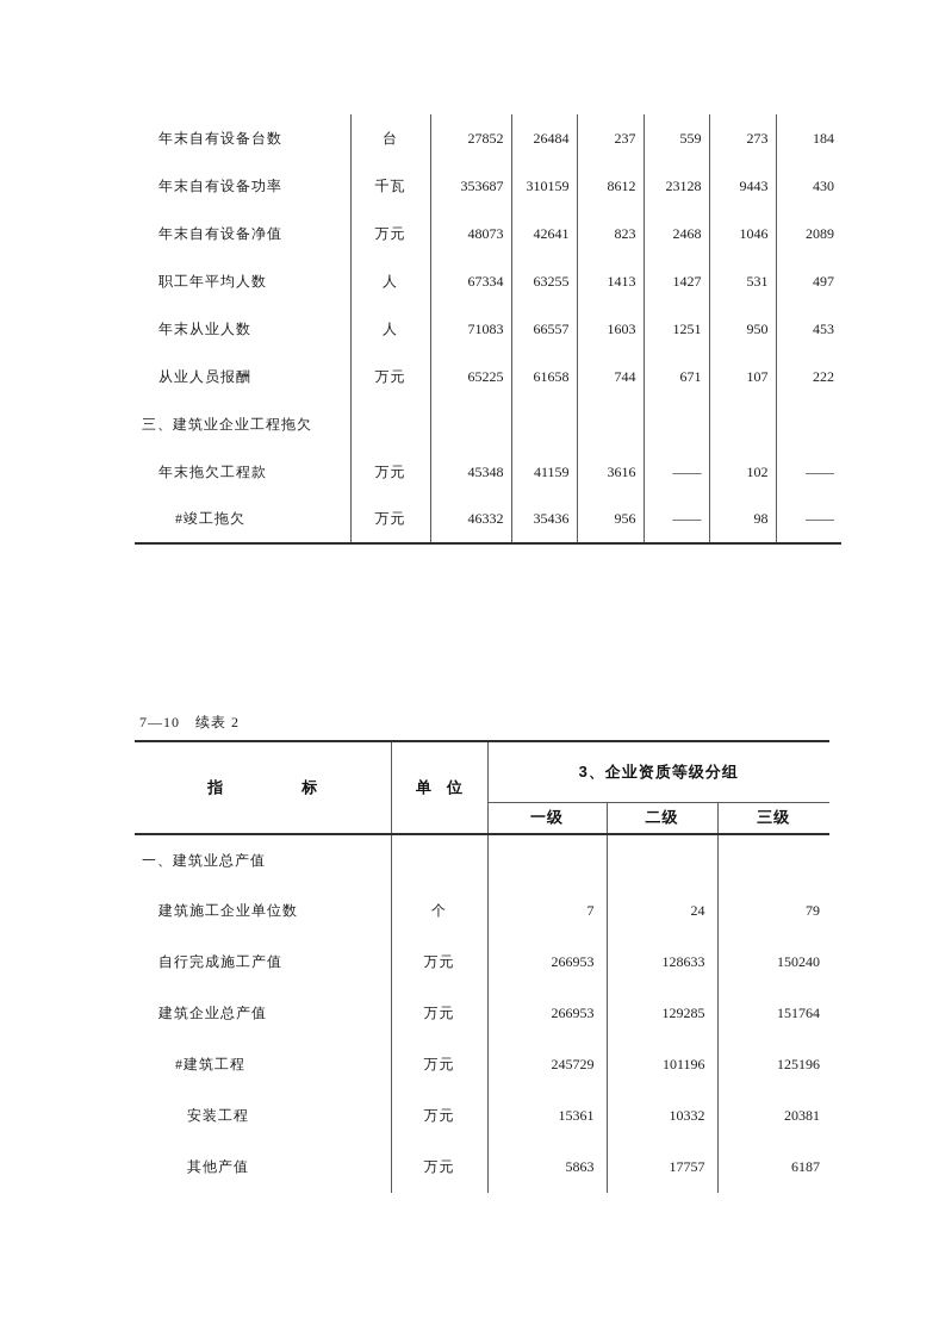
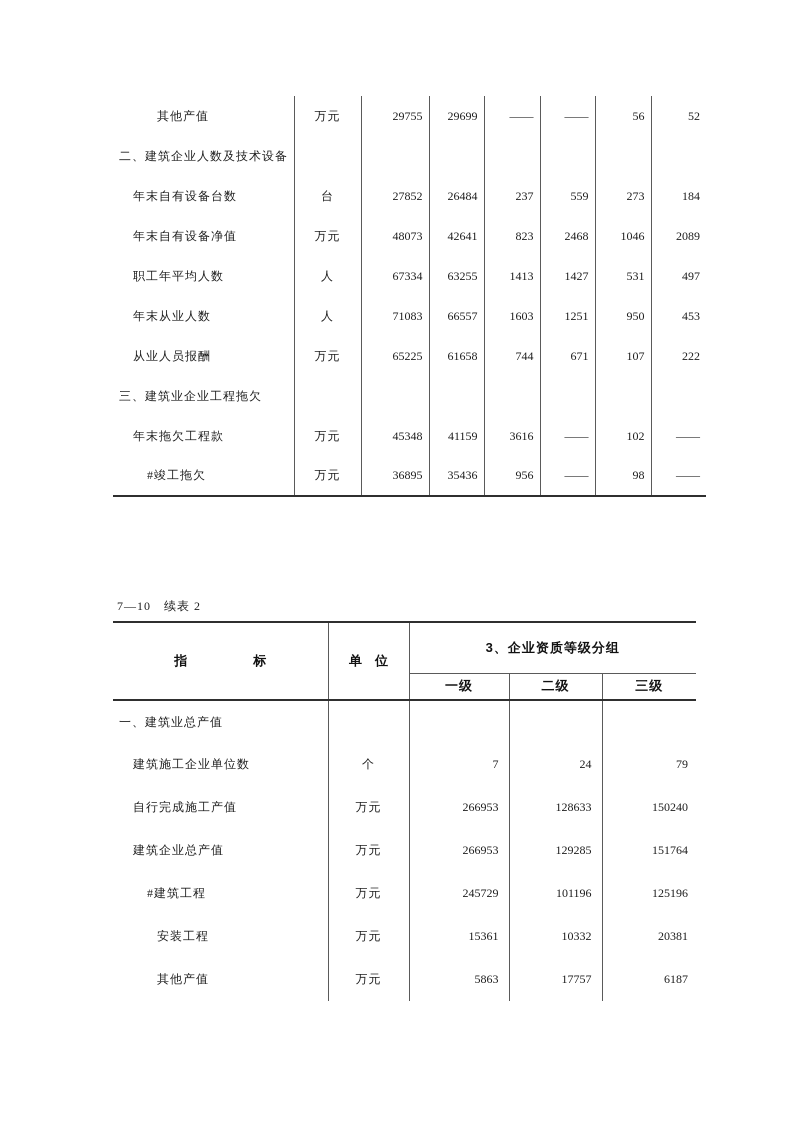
+ 其他产值	万元	29755	29699	——	——	56	52
+ 二、建筑企业人数及技术设备
  年末自有设备台数	台	27852	26484	237	559	273	184
- 年末自有设备功率	千瓦	353687	310159	8612	23128	9443	430
  年末自有设备净值	万元	48073	42641	823	2468	1046	2089
  职工年平均人数	人	67334	63255	1413	1427	531	497
  年末从业人数	人	71083	66557	1603	1251	950	453
  从业人员报酬	万元	65225	61658	744	671	107	222
  三、建筑业企业工程拖欠
  年末拖欠工程款	万元	45348	41159	3616	——	102	——
- #竣工拖欠	万元	46332	35436	956	——	98	——
+ #竣工拖欠	万元	36895	35436	956	——	98	——
  7—10 续表 2
  指 标	单 位	3、企业资质等级分组
  一级	二级	三级
  一、建筑业总产值
  建筑施工企业单位数	个	7	24	79
  自行完成施工产值	万元	266953	128633	150240
  建筑企业总产值	万元	266953	129285	151764
  #建筑工程	万元	245729	101196	125196
  安装工程	万元	15361	10332	20381
  其他产值	万元	5863	17757	6187
